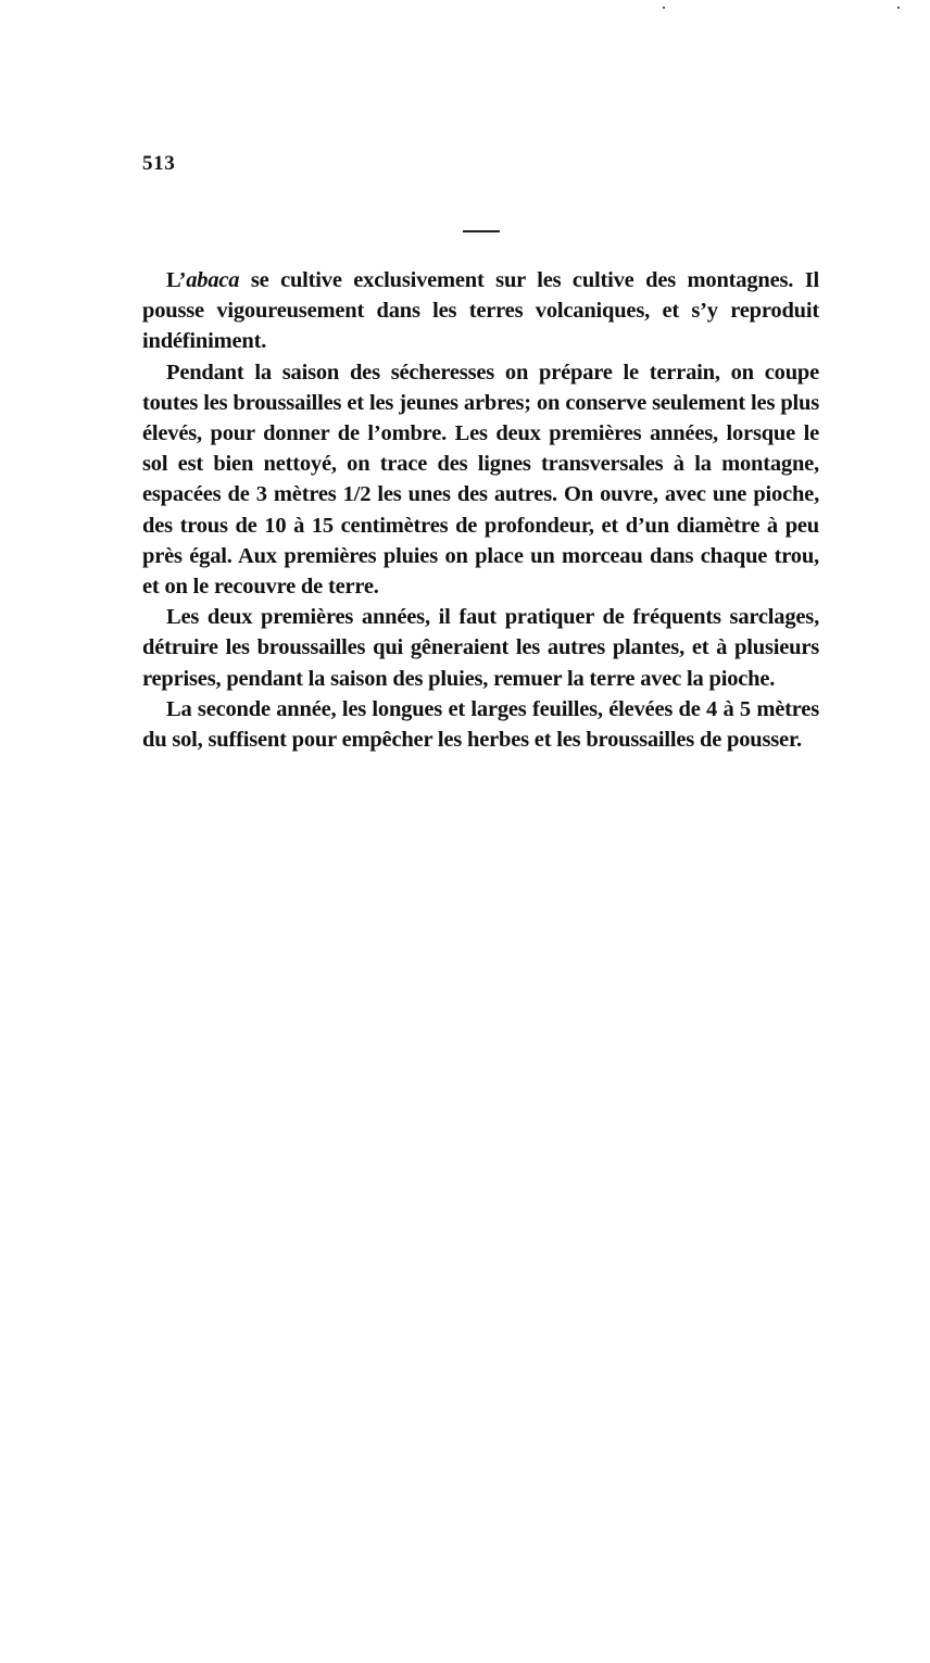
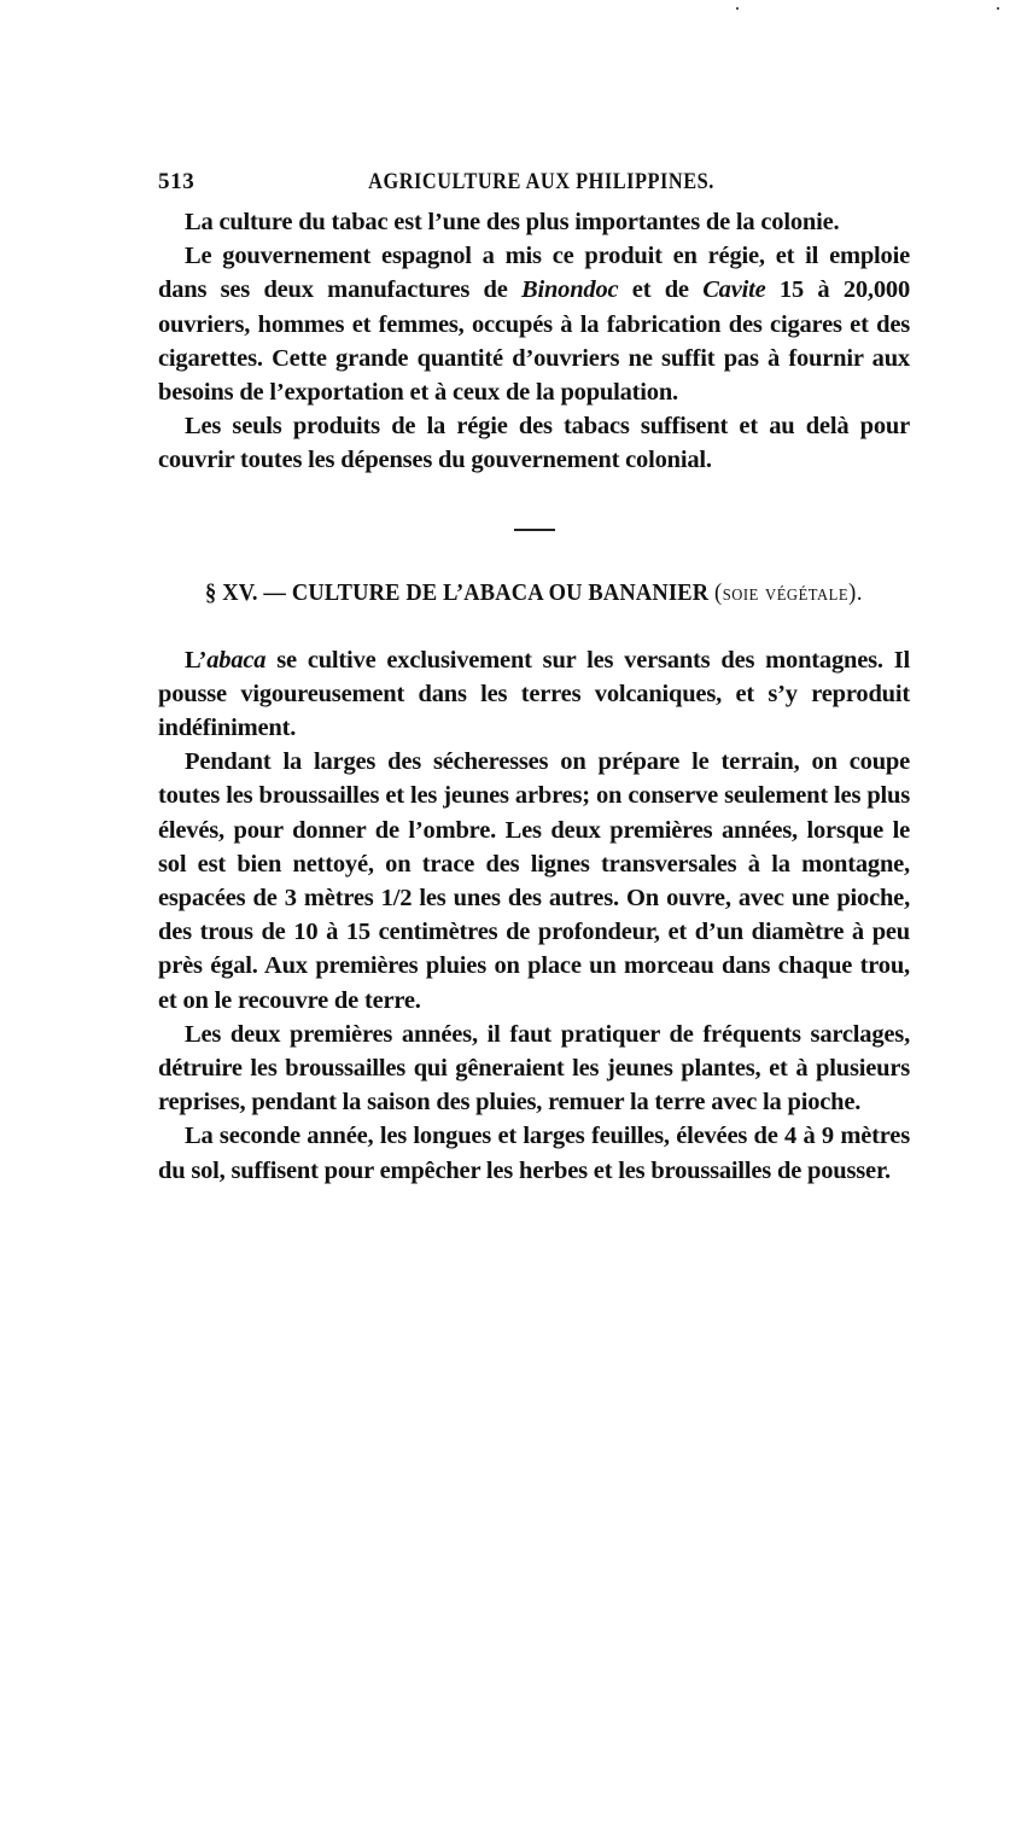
  513
+ AGRICULTURE AUX PHILIPPINES.
+ La culture du tabac est l’une des plus importantes de la colonie.
+ Le gouvernement espagnol a mis ce produit en régie, et il emploie dans ses deux manufactures de Binondoc et de Cavite 15 à 20,000 ouvriers, hommes et femmes, occupés à la fabrication des cigares et des cigarettes. Cette grande quantité d’ouvriers ne suffit pas à fournir aux besoins de l’exportation et à ceux de la population.
+ Les seuls produits de la régie des tabacs suffisent et au delà pour couvrir toutes les dépenses du gouvernement colonial.
+ § XV. — CULTURE DE L’ABACA OU BANANIER (soie végétale).
- L’abaca se cultive exclusivement sur les cultive des montagnes. Il pousse vigoureusement dans les terres volcaniques, et s’y reproduit indéfiniment.
+ L’abaca se cultive exclusivement sur les versants des montagnes. Il pousse vigoureusement dans les terres volcaniques, et s’y reproduit indéfiniment.
- Pendant la saison des sécheresses on prépare le terrain, on coupe toutes les broussailles et les jeunes arbres; on conserve seulement les plus élevés, pour donner de l’ombre. Les deux premières années, lorsque le sol est bien nettoyé, on trace des lignes transversales à la montagne, espacées de 3 mètres 1/2 les unes des autres. On ouvre, avec une pioche, des trous de 10 à 15 centimètres de profondeur, et d’un diamètre à peu près égal. Aux premières pluies on place un morceau dans chaque trou, et on le recouvre de terre.
+ Pendant la larges des sécheresses on prépare le terrain, on coupe toutes les broussailles et les jeunes arbres; on conserve seulement les plus élevés, pour donner de l’ombre. Les deux premières années, lorsque le sol est bien nettoyé, on trace des lignes transversales à la montagne, espacées de 3 mètres 1/2 les unes des autres. On ouvre, avec une pioche, des trous de 10 à 15 centimètres de profondeur, et d’un diamètre à peu près égal. Aux premières pluies on place un morceau dans chaque trou, et on le recouvre de terre.
- Les deux premières années, il faut pratiquer de fréquents sarclages, détruire les broussailles qui gêneraient les autres plantes, et à plusieurs reprises, pendant la saison des pluies, remuer la terre avec la pioche.
+ Les deux premières années, il faut pratiquer de fréquents sarclages, détruire les broussailles qui gêneraient les jeunes plantes, et à plusieurs reprises, pendant la saison des pluies, remuer la terre avec la pioche.
- La seconde année, les longues et larges feuilles, élevées de 4 à 5 mètres du sol, suffisent pour empêcher les herbes et les broussailles de pousser.
+ La seconde année, les longues et larges feuilles, élevées de 4 à 9 mètres du sol, suffisent pour empêcher les herbes et les broussailles de pousser.
